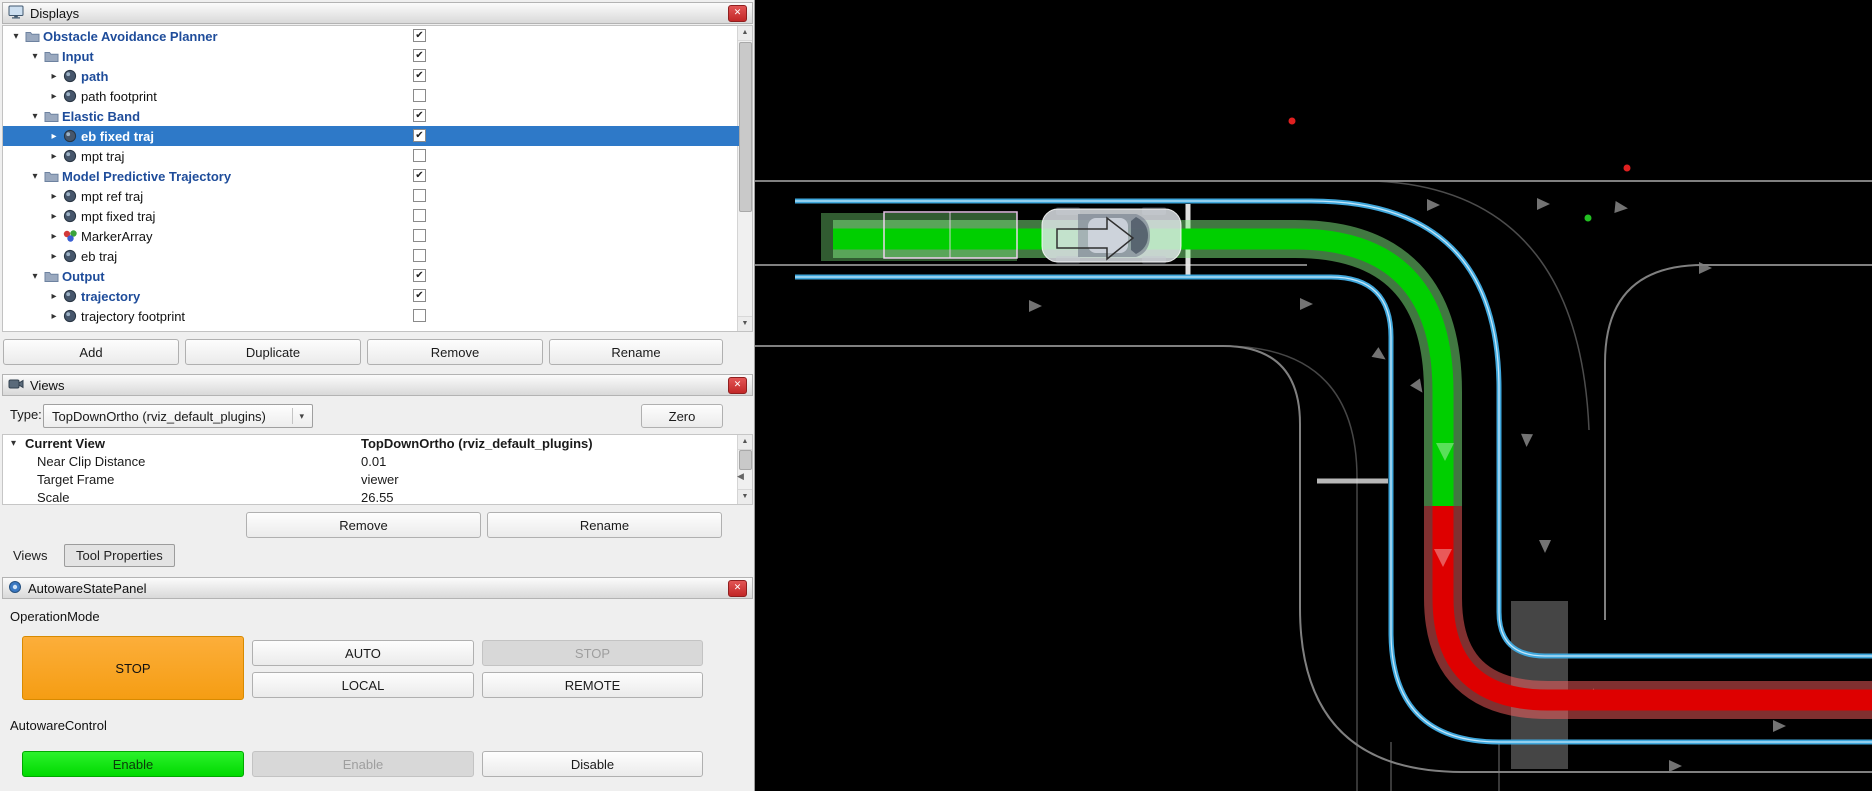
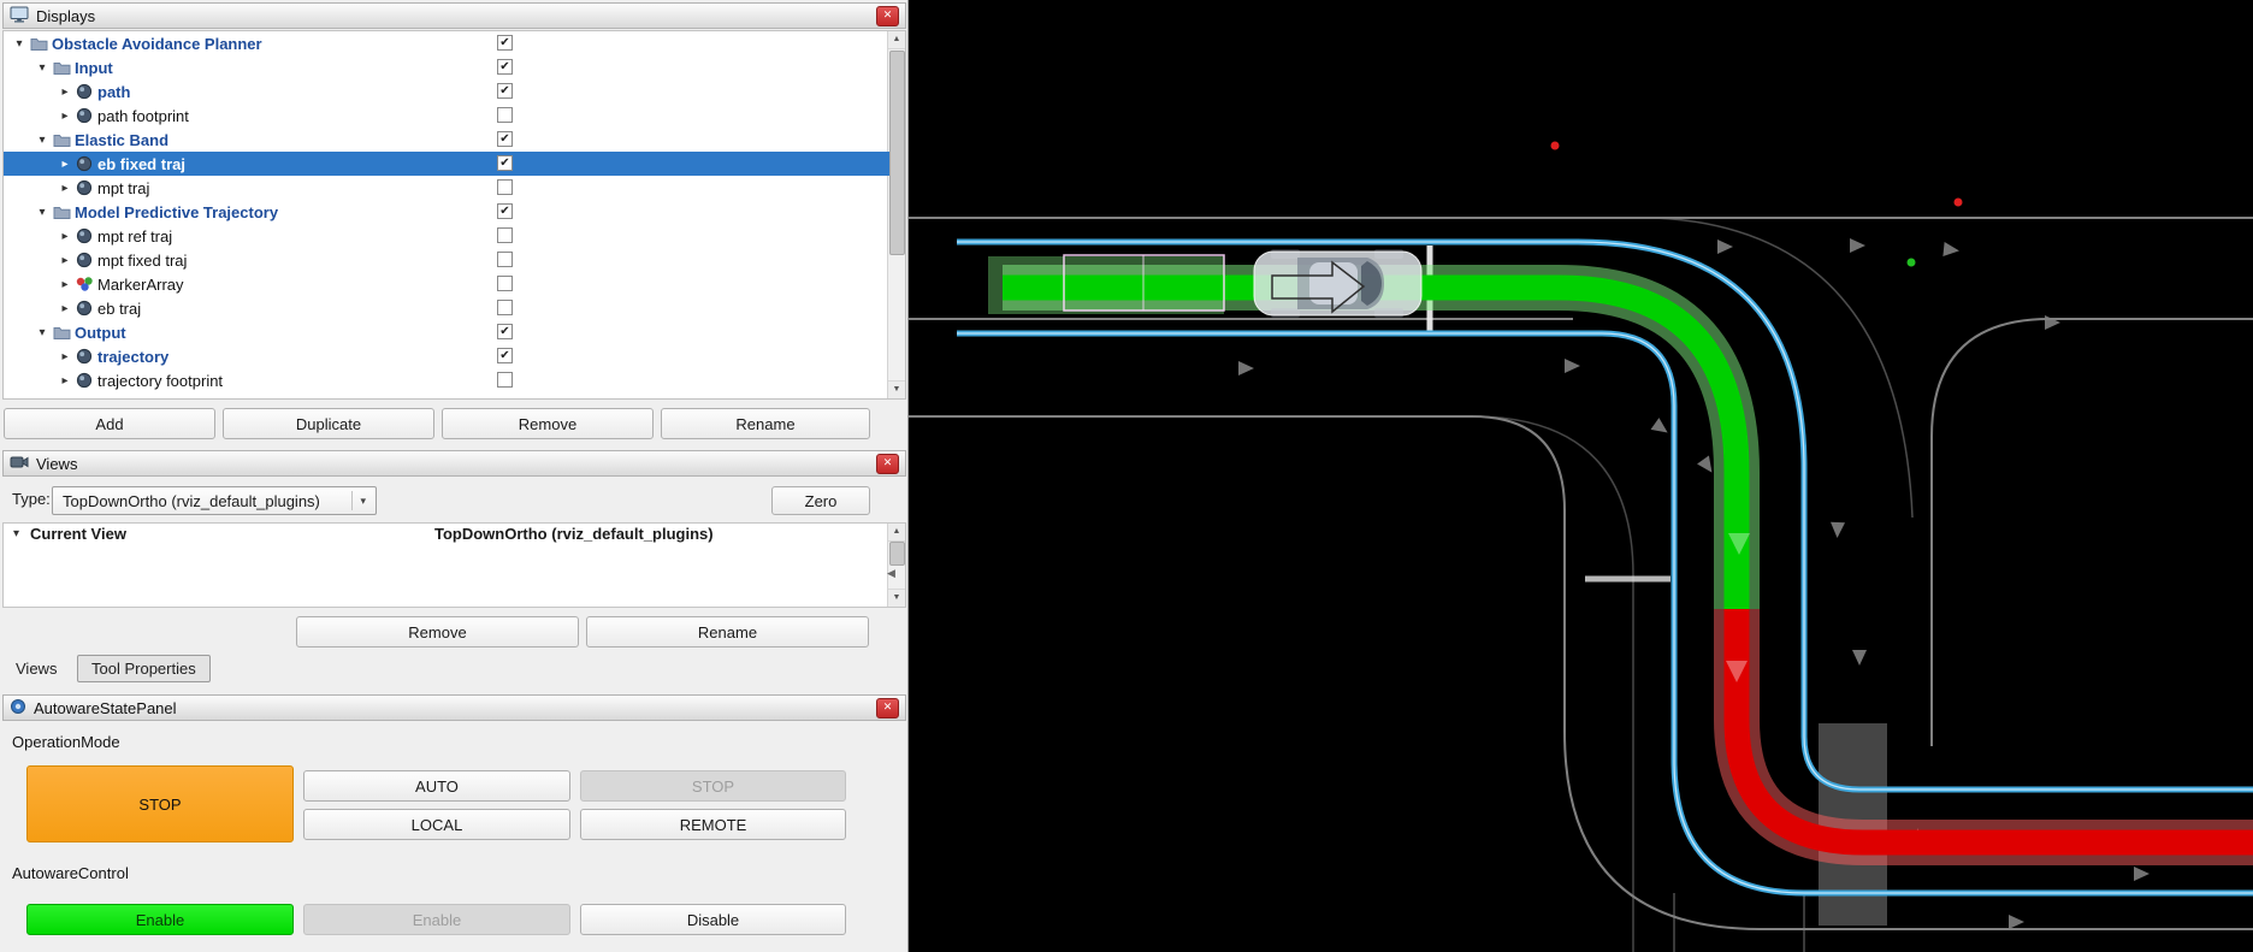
  Displays
  ✕
  ▾
  Obstacle Avoidance Planner
  ✔
  ▾
  Input
  ✔
  ▸
  path
  ✔
  ▸
  path footprint
  ▾
  Elastic Band
  ✔
  ▸
  eb fixed traj
  ✔
  ▸
  mpt traj
  ▾
  Model Predictive Trajectory
  ✔
  ▸
  mpt ref traj
  ▸
  mpt fixed traj
  ▸
  MarkerArray
  ▸
  eb traj
  ▾
  Output
  ✔
  ▸
  trajectory
  ✔
  ▸
  trajectory footprint
  Add
  Duplicate
  Remove
  Rename
  Views
  ✕
  Type:
  TopDownOrtho (rviz_default_plugins)
  ▾
  Zero
  ▾
  Current View
  TopDownOrtho (rviz_default_plugins)
- Near Clip Distance
- 0.01
- Target Frame
- viewer
- Scale
- 26.55
  Remove
  Rename
  Views
  Tool Properties
  ◀
  AutowareStatePanel
  ✕
  OperationMode
  STOP
  AUTO
  STOP
  LOCAL
  REMOTE
  AutowareControl
  Enable
  Enable
  Disable
